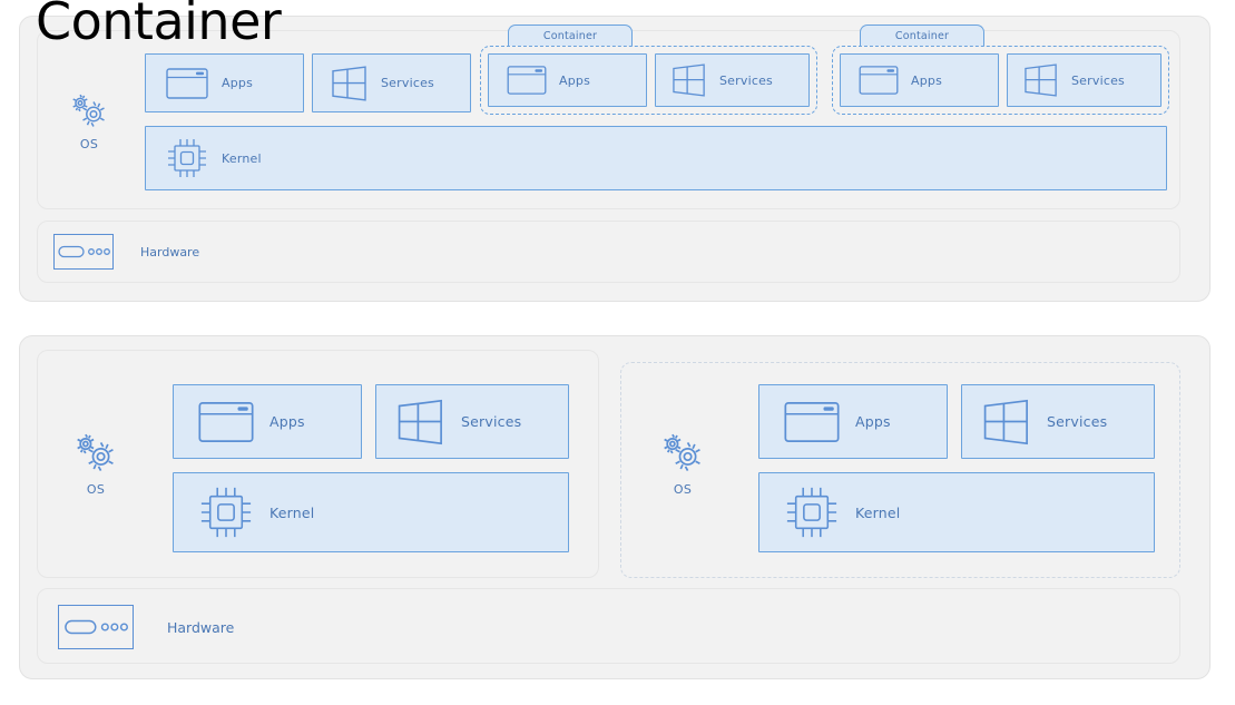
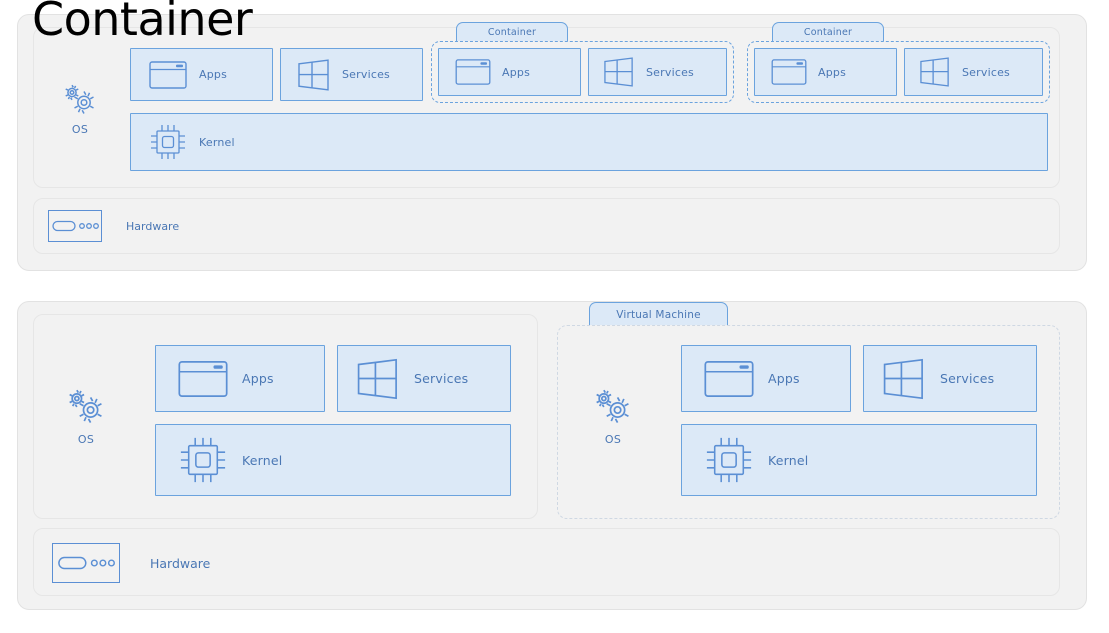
  OS
  Apps
  Services
  Container
  Apps
  Services
  Container
  Apps
  Services
  Kernel
  Hardware
  Container
  OS
  Apps
  Services
  Kernel
+ Virtual Machine
  OS
  Apps
  Services
  Kernel
  Hardware
